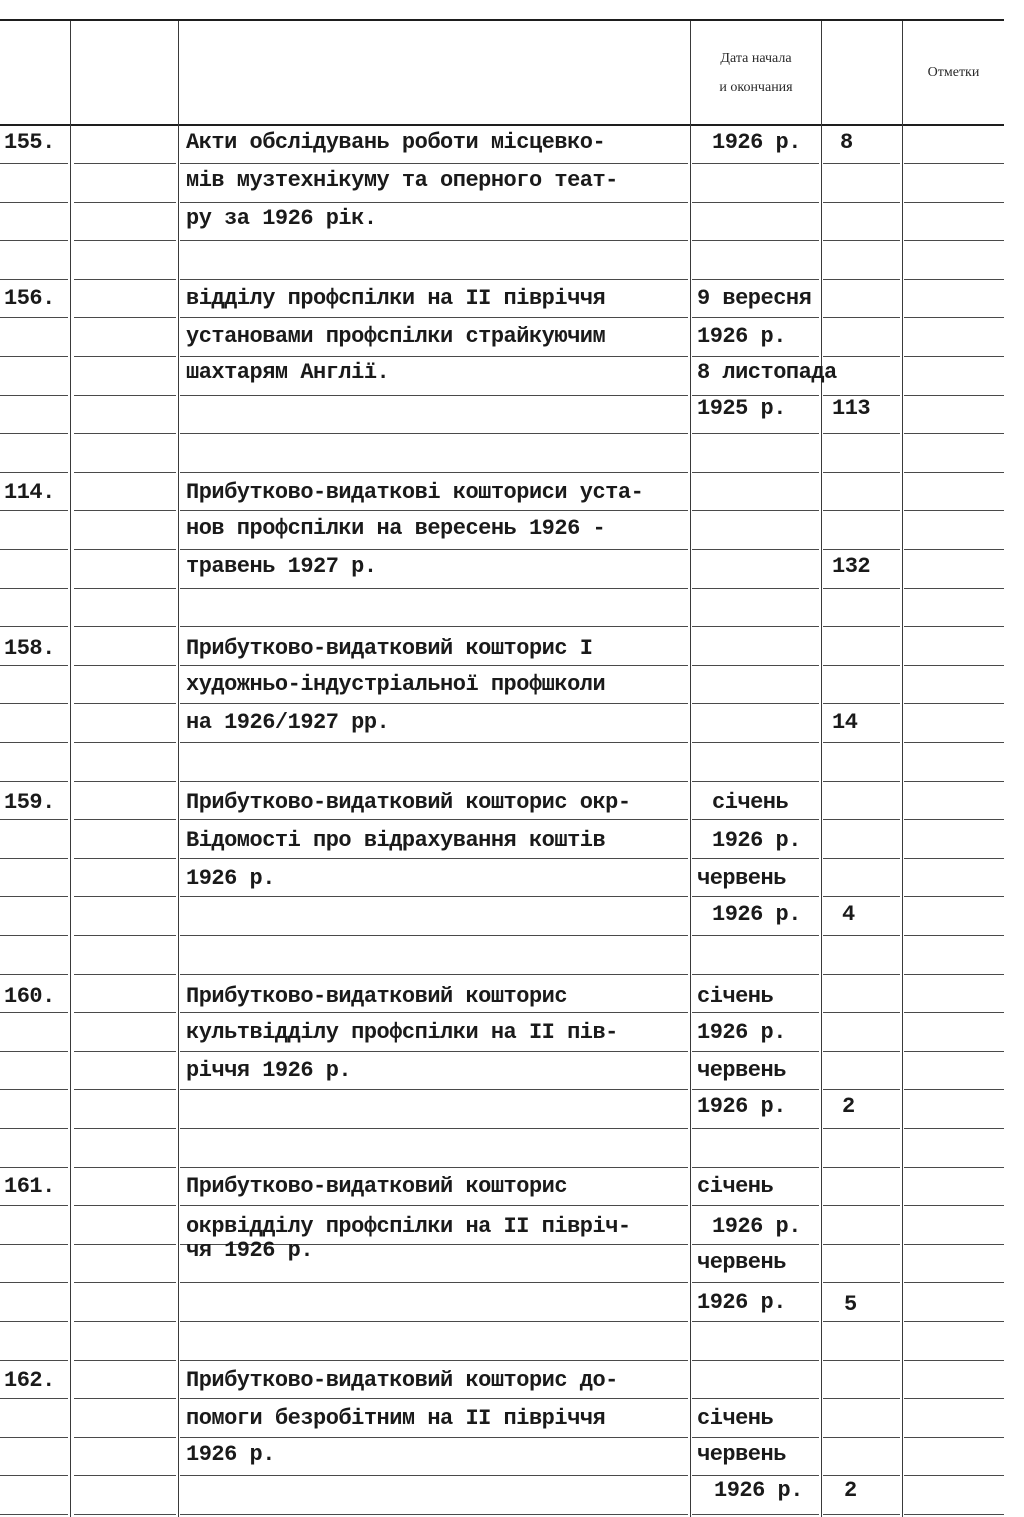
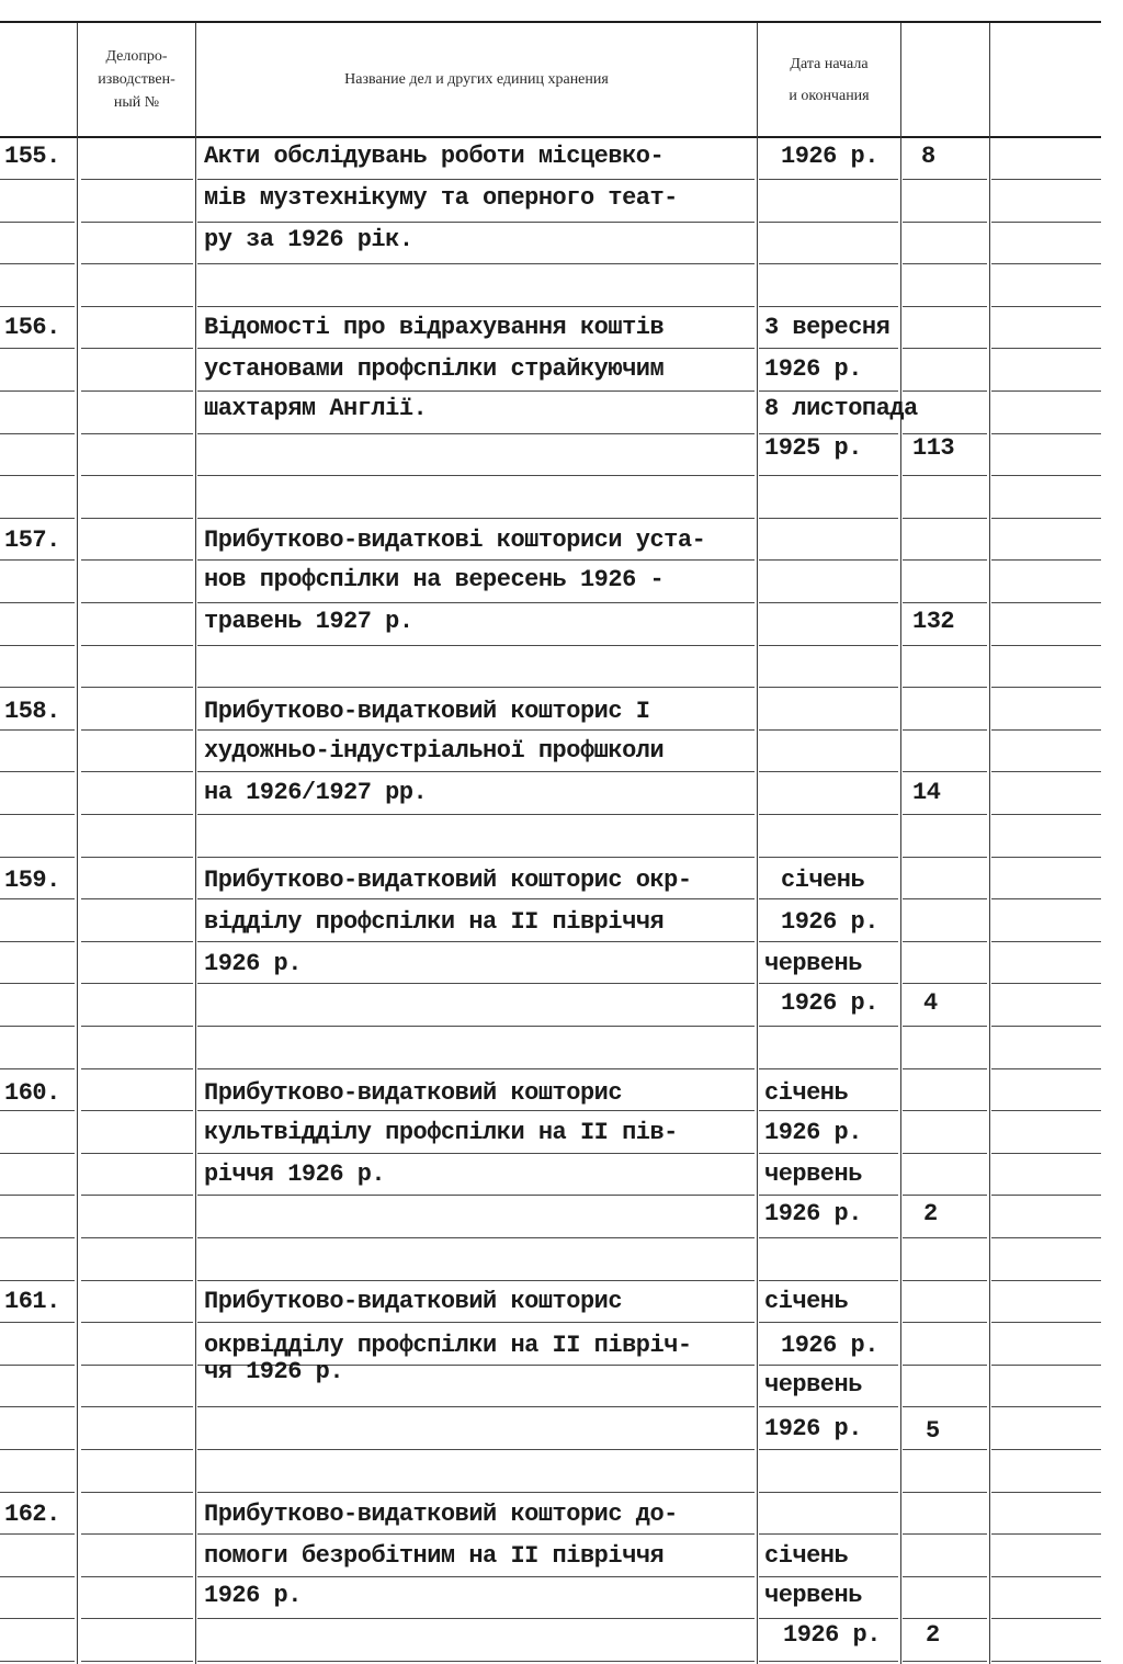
+ Делопро-
+ изводствен-
+ ный №
+ Название дел и других единиц хранения
  Дата начала
  и окончания
- Отметки
  155.
  Акти обслідувань роботи місцевко-
  мів музтехнікуму та оперного теат-
  ру за 1926 рік.
  1926 р.
  8
  156.
- відділу профспілки на II півріччя
+ Відомості про відрахування коштів
  установами профспілки страйкуючим
  шахтарям Англії.
- 9 вересня
+ 3 вересня
  1926 р.
  8 листопада
  1925 р.
  113
- 114.
+ 157.
  Прибутково-видаткові кошториси уста-
  нов профспілки на вересень 1926 -
  травень 1927 р.
  132
  158.
  Прибутково-видатковий кошторис I
  художньо-індустріальної профшколи
  на 1926/1927 рр.
  14
  159.
  Прибутково-видатковий кошторис окр-
- Відомості про відрахування коштів
+ відділу профспілки на II півріччя
  1926 р.
  січень
  1926 р.
  червень
  1926 р.
  4
  160.
  Прибутково-видатковий кошторис
  культвідділу профспілки на II пів-
  річчя 1926 р.
  січень
  1926 р.
  червень
  1926 р.
  2
  161.
  Прибутково-видатковий кошторис
  окрвідділу профспілки на II півріч-
  чя 1926 р.
  січень
  1926 р.
  червень
  1926 р.
  5
  162.
  Прибутково-видатковий кошторис до-
  помоги безробітним на II півріччя
  1926 р.
  січень
  червень
  1926 р.
  2
